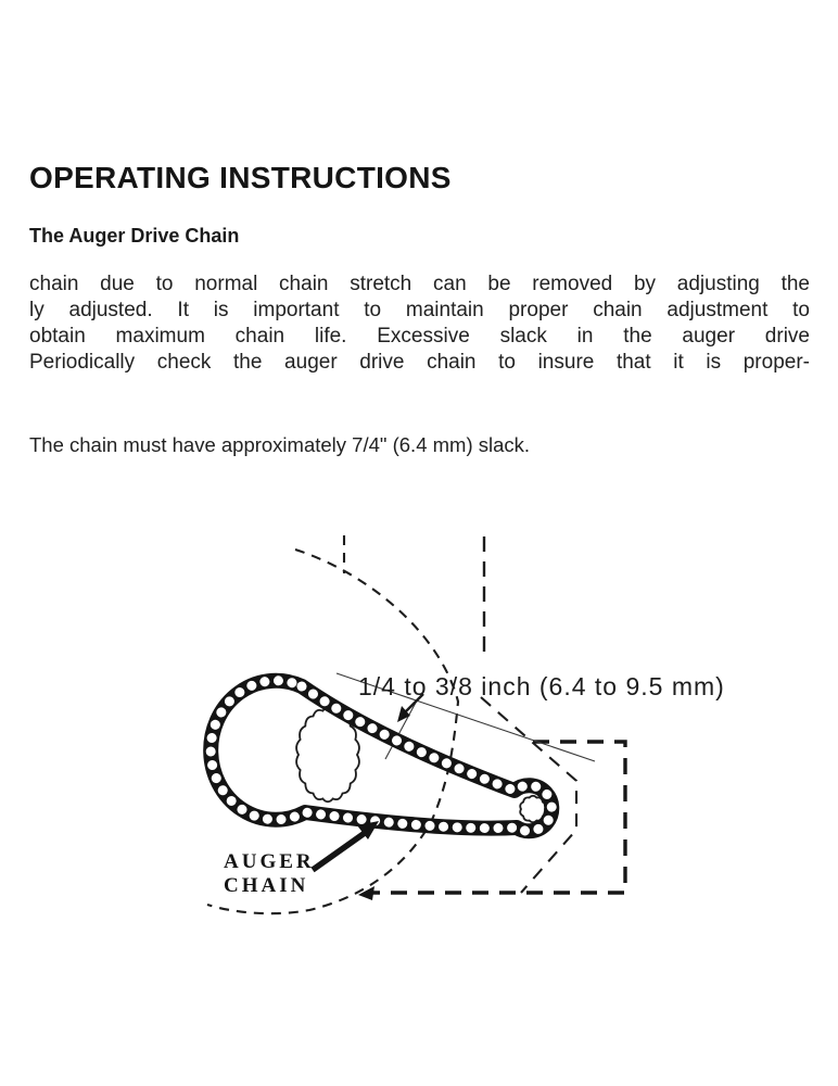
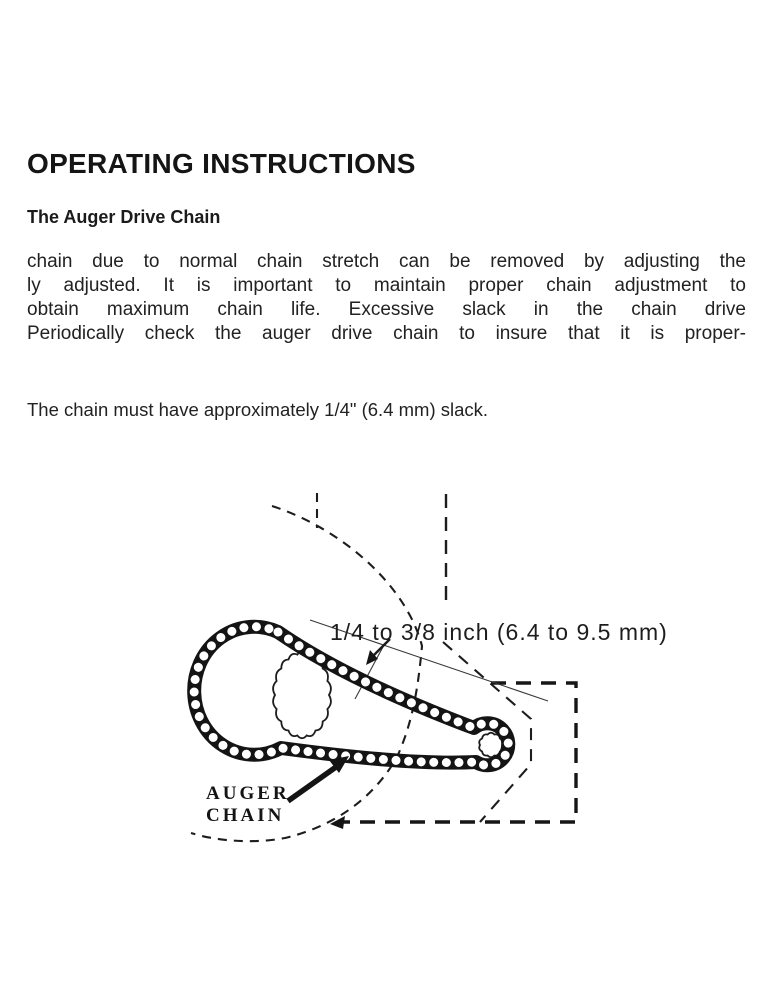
  OPERATING INSTRUCTIONS
  The Auger Drive Chain
  chain due to normal chain stretch can be removed by adjusting the
  ly adjusted. It is important to maintain proper chain adjustment to
- obtain maximum chain life. Excessive slack in the auger drive
+ obtain maximum chain life. Excessive slack in the chain drive
  Periodically check the auger drive chain to insure that it is proper-
- The chain must have approximately 7/4" (6.4 mm) slack.
+ The chain must have approximately 1/4" (6.4 mm) slack.
  1/4 to 3/8 inch (6.4 to 9.5 mm)
  AUGER
  CHAIN
